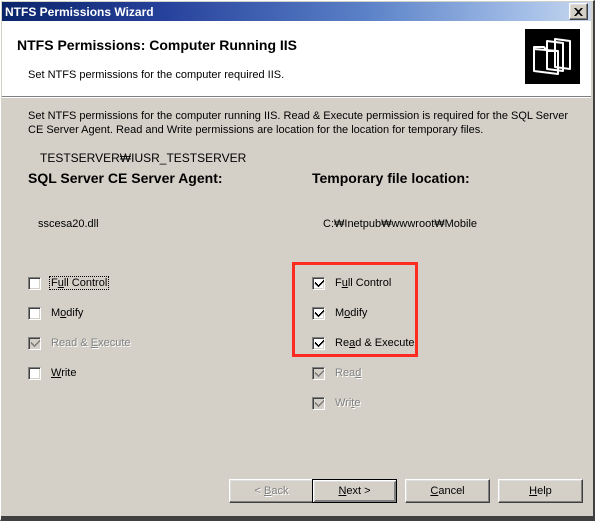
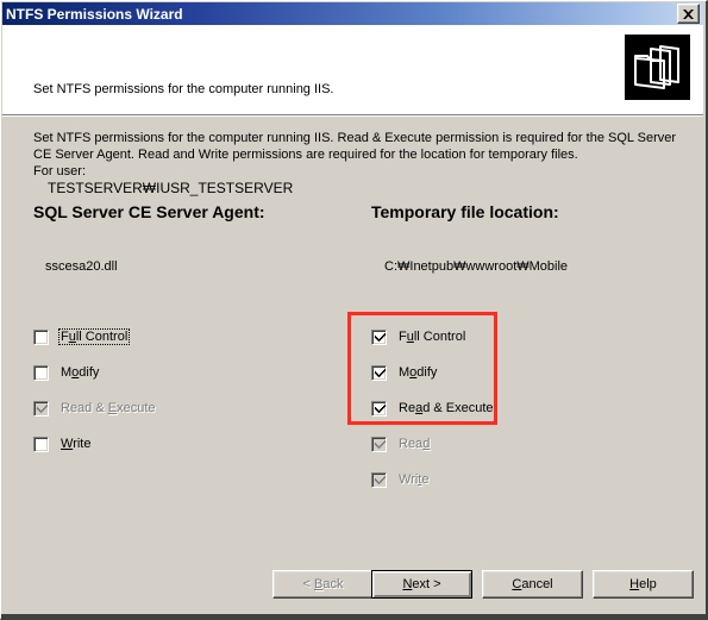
  NTFS Permissions Wizard
- NTFS Permissions: Computer Running IIS
- Set NTFS permissions for the computer required IIS.
+ Set NTFS permissions for the computer running IIS.
  Set NTFS permissions for the computer running IIS. Read & Execute permission is required for the SQL Server
- CE Server Agent. Read and Write permissions are location for the location for temporary files.
+ CE Server Agent. Read and Write permissions are required for the location for temporary files.
+ For user:
  TESTSERVER₩IUSR_TESTSERVER
  SQL Server CE Server Agent:
  Temporary file location:
  sscesa20.dll
  C:₩Inetpub₩wwwroot₩Mobile
  Full Control
  Modify
  Read & Execute
  Write
  Full Control
  Modify
  Read & Execute
  Read
  Write
  < Back
  Next >
  Cancel
  Help
